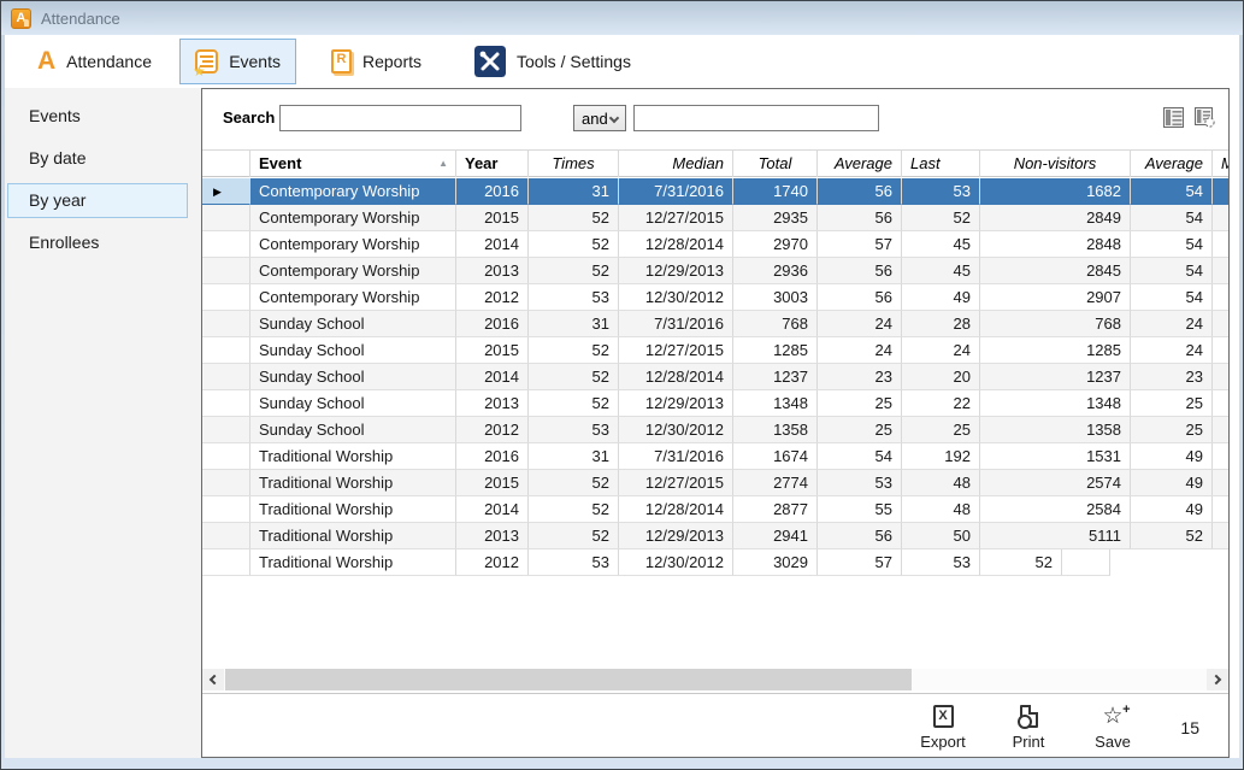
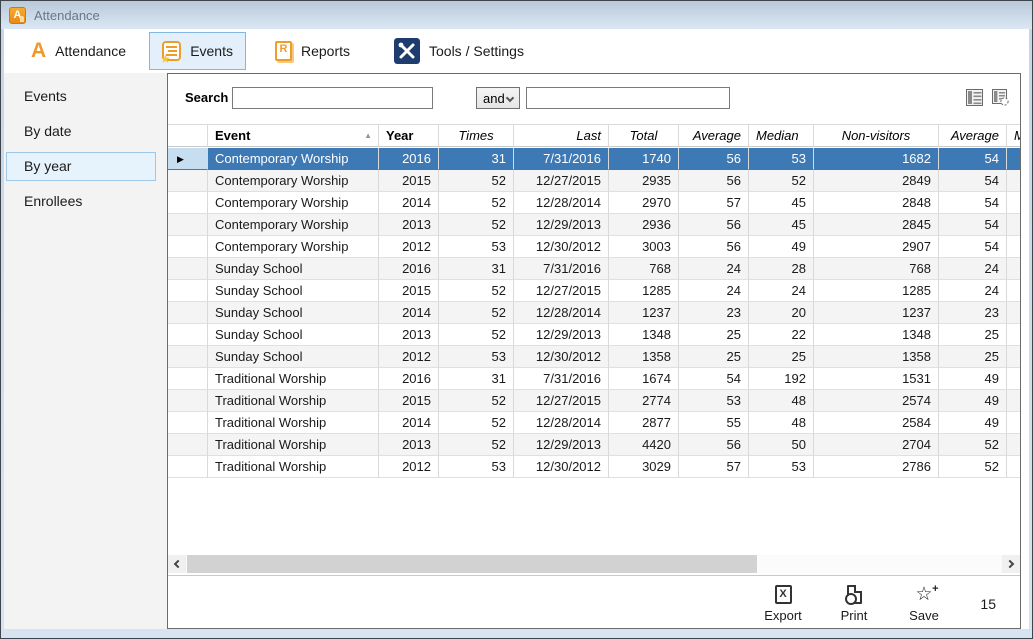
  A
  Attendance
  A
  Attendance
  ★
  Events
  R
  Reports
  Tools / Settings
  Events
  By date
  By year
  Enrollees
  Search
  and
  Event
  ▲
  Year
  Times
- Median
+ Last
  Total
  Average
- Last
+ Median
  Non-visitors
  Average
  ▶
  Contemporary Worship
  2016
  31
  7/31/2016
  1740
  56
  53
  1682
  54
  Contemporary Worship
  2015
  52
  12/27/2015
  2935
  56
  52
  2849
  54
  Contemporary Worship
  2014
  52
  12/28/2014
  2970
  57
  45
  2848
  54
  Contemporary Worship
  2013
  52
  12/29/2013
  2936
  56
  45
  2845
  54
  Contemporary Worship
  2012
  53
  12/30/2012
  3003
  56
  49
  2907
  54
  Sunday School
  2016
  31
  7/31/2016
  768
  24
  28
  768
  24
  Sunday School
  2015
  52
  12/27/2015
  1285
  24
  24
  1285
  24
  Sunday School
  2014
  52
  12/28/2014
  1237
  23
  20
  1237
  23
  Sunday School
  2013
  52
  12/29/2013
  1348
  25
  22
  1348
  25
  Sunday School
  2012
  53
  12/30/2012
  1358
  25
  25
  1358
  25
  Traditional Worship
  2016
  31
  7/31/2016
  1674
  54
  192
  1531
  49
  Traditional Worship
  2015
  52
  12/27/2015
  2774
  53
  48
  2574
  49
  Traditional Worship
  2014
  52
  12/28/2014
  2877
  55
  48
  2584
  49
  Traditional Worship
  2013
  52
  12/29/2013
- 2941
+ 4420
  56
  50
- 5111
+ 2704
  52
  Traditional Worship
  2012
  53
  12/30/2012
  3029
  57
  53
+ 2786
  52
  X
  Export
  Print
  ☆
  +
  Save
  15
